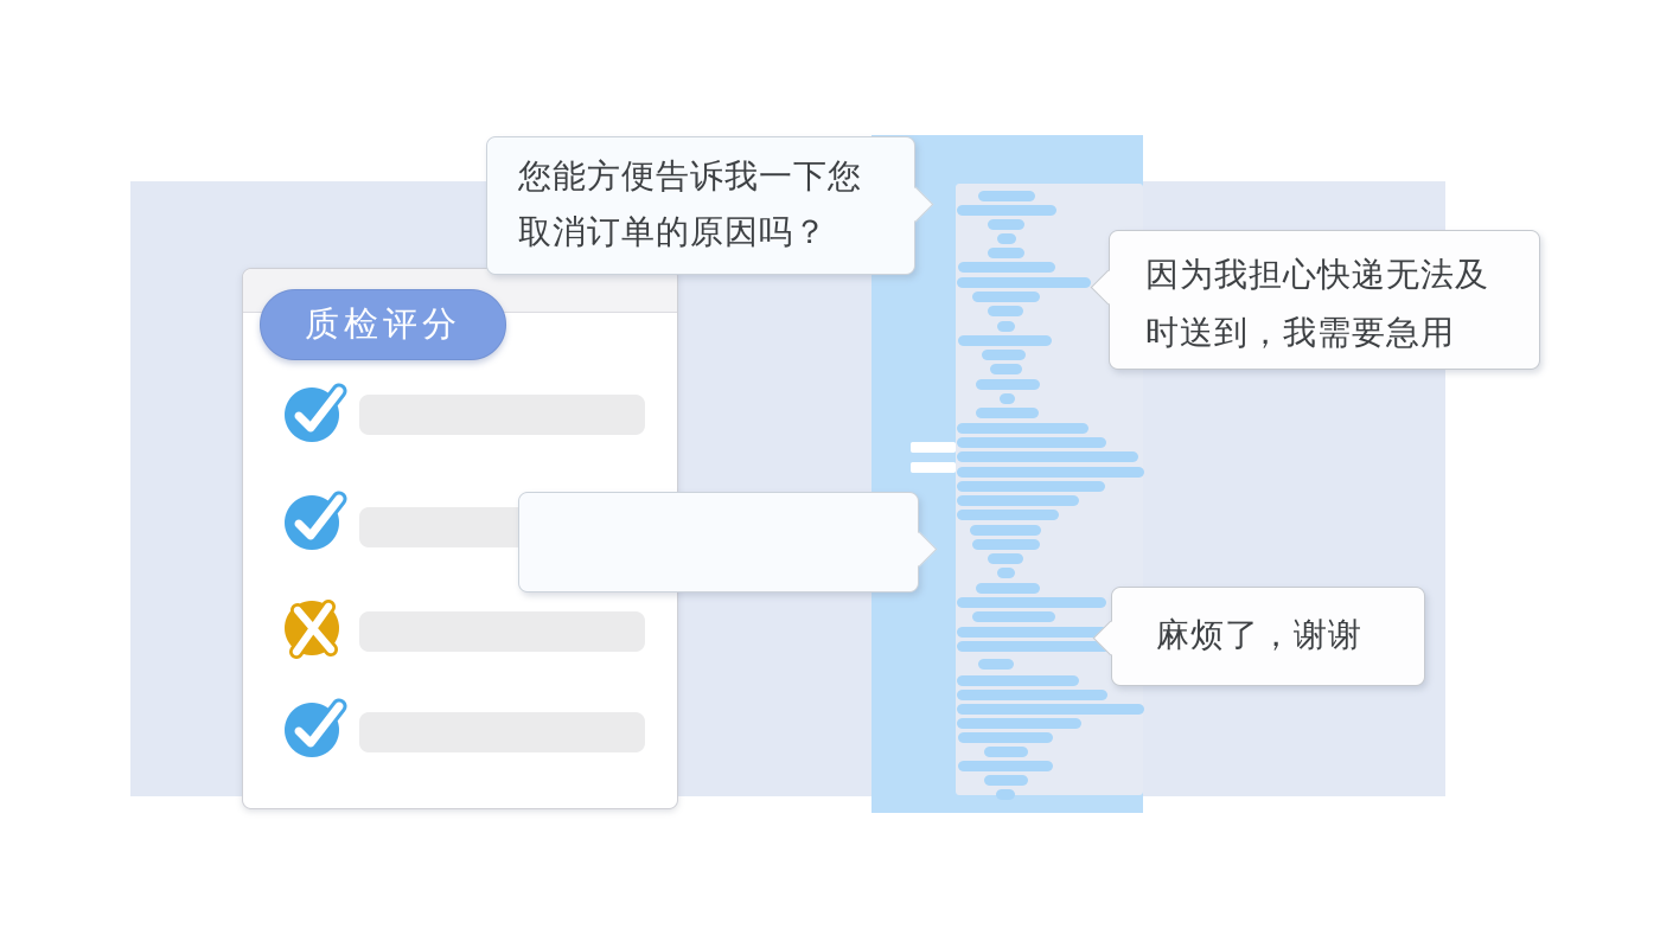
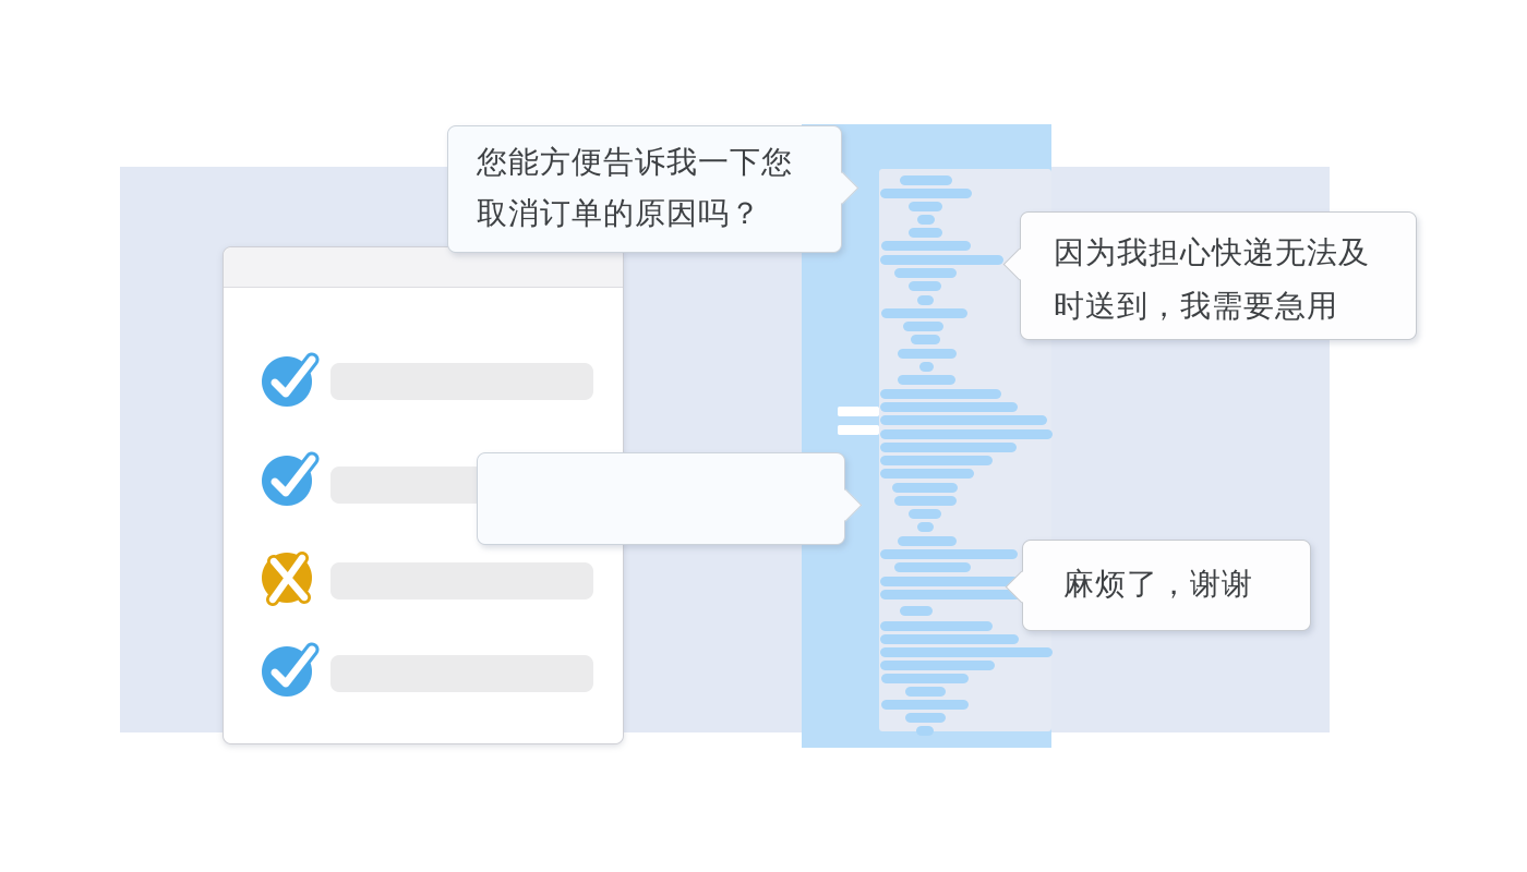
- 质检评分
  您能方便告诉我一下您
  取消订单的原因吗？
  因为我担心快递无法及
  时送到，我需要急用
  麻烦了，谢谢
